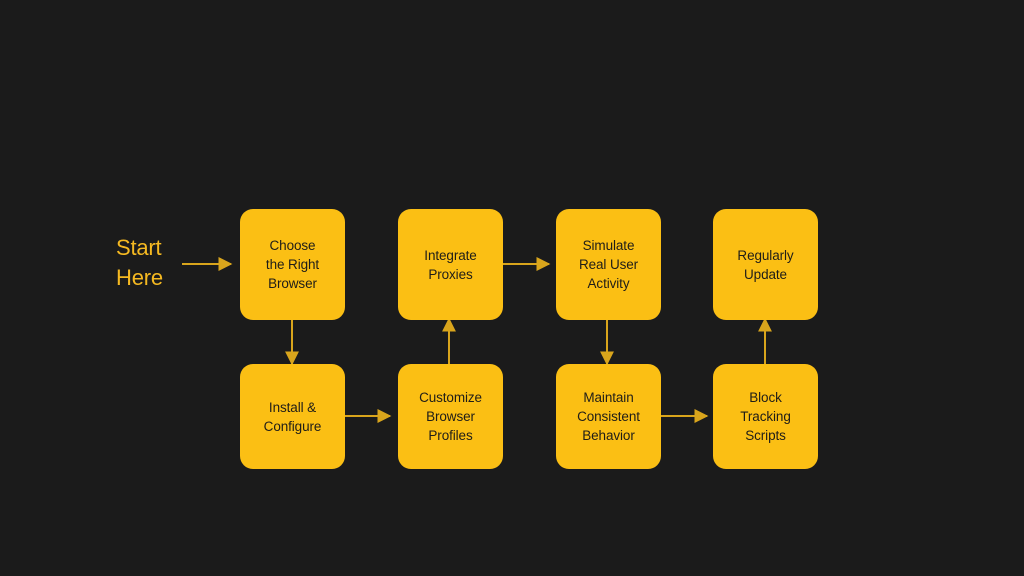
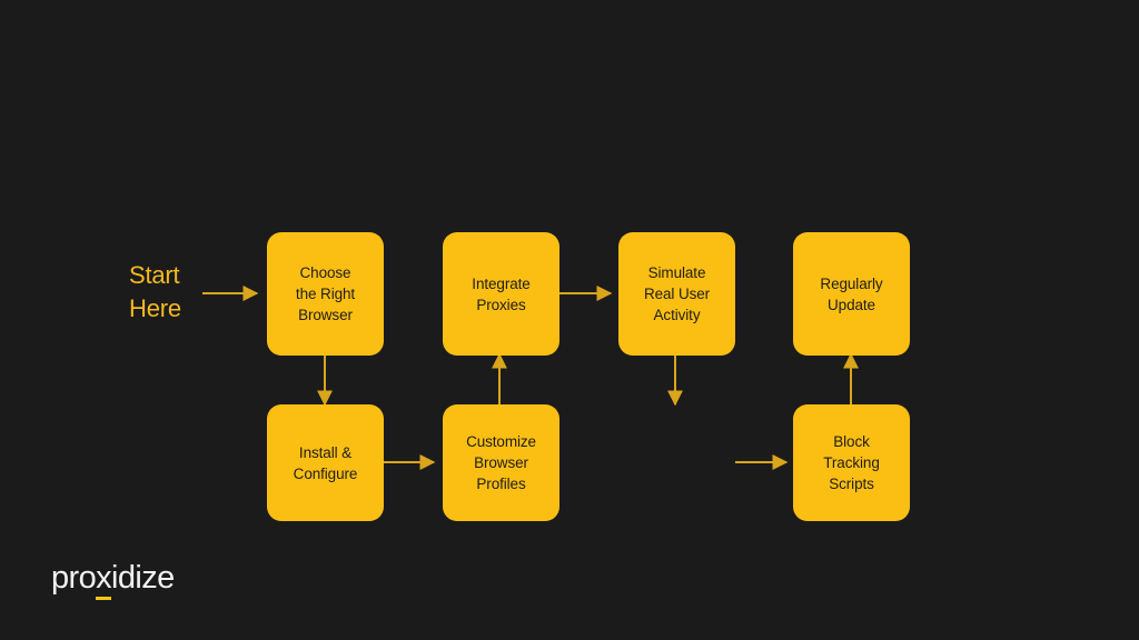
  Start
  Here
  Choose
  the Right
  Browser
  Integrate
  Proxies
  Simulate
  Real User
  Activity
  Regularly
  Update
  Install &
  Configure
  Customize
  Browser
  Profiles
- Maintain
- Consistent
- Behavior
  Block
  Tracking
  Scripts
+ proxidize
